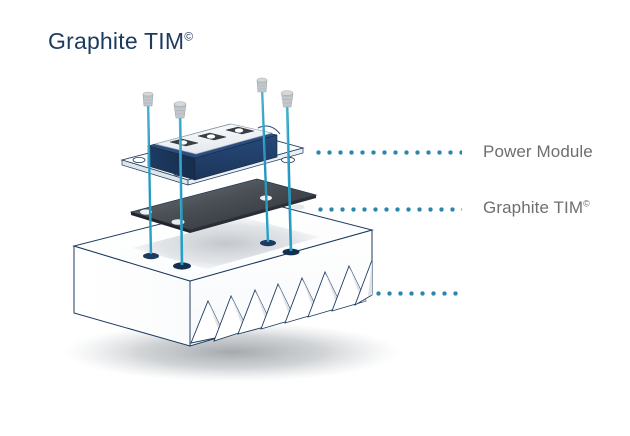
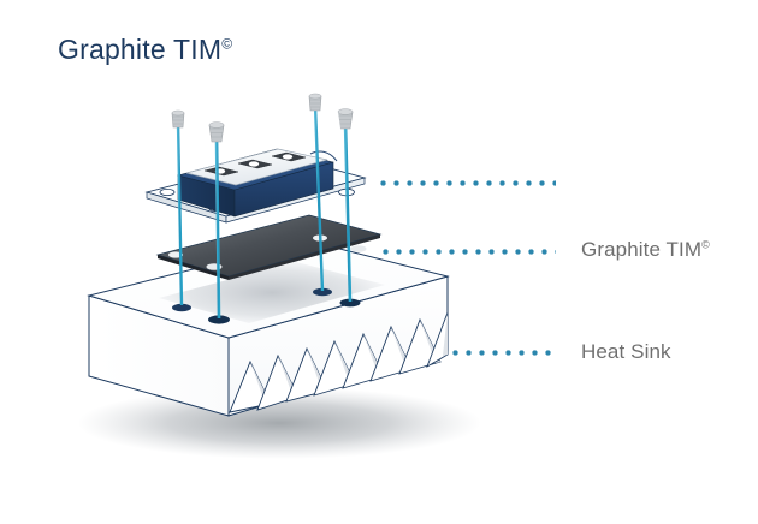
  Graphite TIM©
- Power Module
  Graphite TIM©
+ Heat Sink
